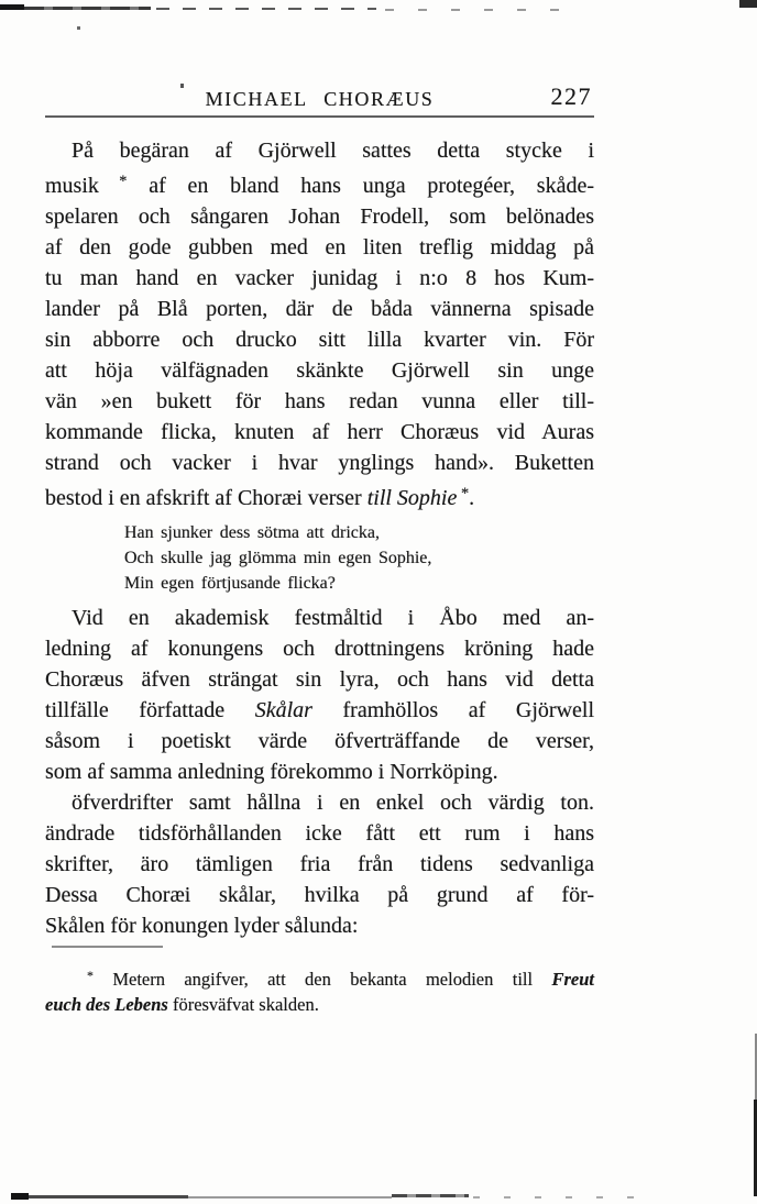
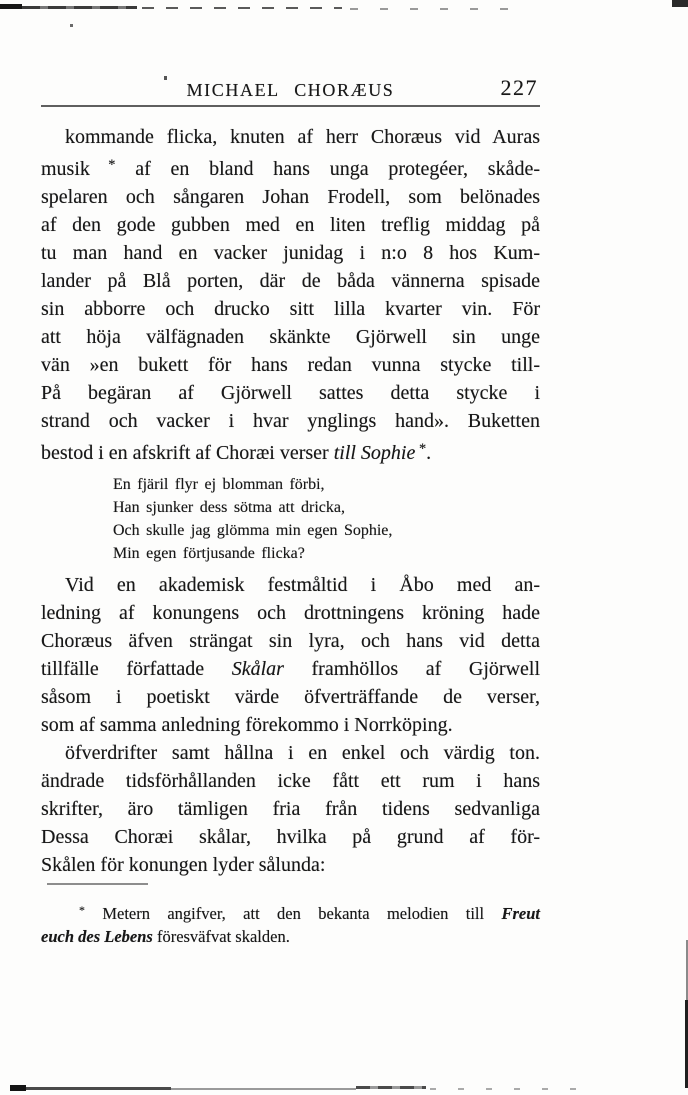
  MICHAEL CHORÆUS
  227
- På begäran af Gjörwell sattes detta stycke i
+ kommande flicka, knuten af herr Choræus vid Auras
  musik * af en bland hans unga protegéer, skåde-
  spelaren och sångaren Johan Frodell, som belönades
  af den gode gubben med en liten treflig middag på
  tu man hand en vacker junidag i n:o 8 hos Kum-
  lander på Blå porten, där de båda vännerna spisade
  sin abborre och drucko sitt lilla kvarter vin. För
  att höja välfägnaden skänkte Gjörwell sin unge
- vän »en bukett för hans redan vunna eller till-
+ vän »en bukett för hans redan vunna stycke till-
- kommande flicka, knuten af herr Choræus vid Auras
+ På begäran af Gjörwell sattes detta stycke i
  strand och vacker i hvar ynglings hand». Buketten
  bestod i en afskrift af Choræi verser till Sophie *.
+ En fjäril flyr ej blomman förbi,
  Han sjunker dess sötma att dricka,
  Och skulle jag glömma min egen Sophie,
  Min egen förtjusande flicka?
  Vid en akademisk festmåltid i Åbo med an-
  ledning af konungens och drottningens kröning hade
  Choræus äfven strängat sin lyra, och hans vid detta
  tillfälle författade Skålar framhöllos af Gjörwell
  såsom i poetiskt värde öfverträffande de verser,
  som af samma anledning förekommo i Norrköping.
  öfverdrifter samt hållna i en enkel och värdig ton.
  ändrade tidsförhållanden icke fått ett rum i hans
  skrifter, äro tämligen fria från tidens sedvanliga
  Dessa Choræi skålar, hvilka på grund af för-
  Skålen för konungen lyder sålunda:
  * Metern angifver, att den bekanta melodien till Freut
  euch des Lebens föresväfvat skalden.
